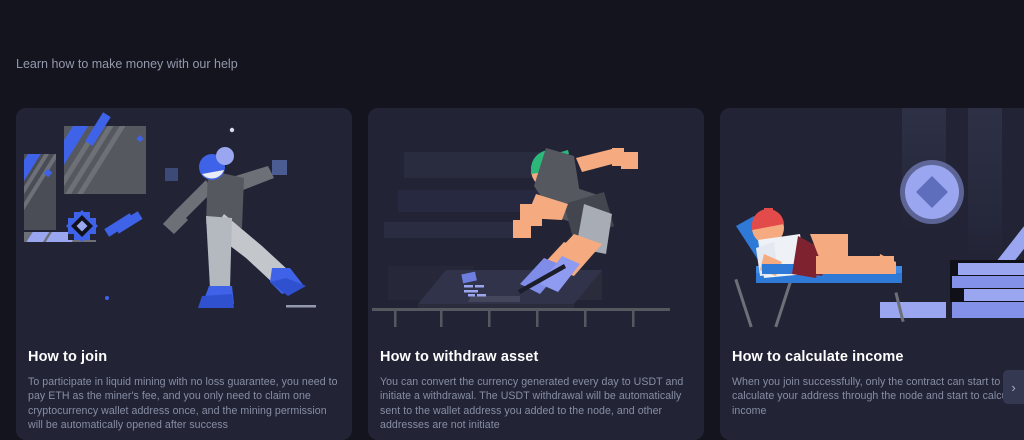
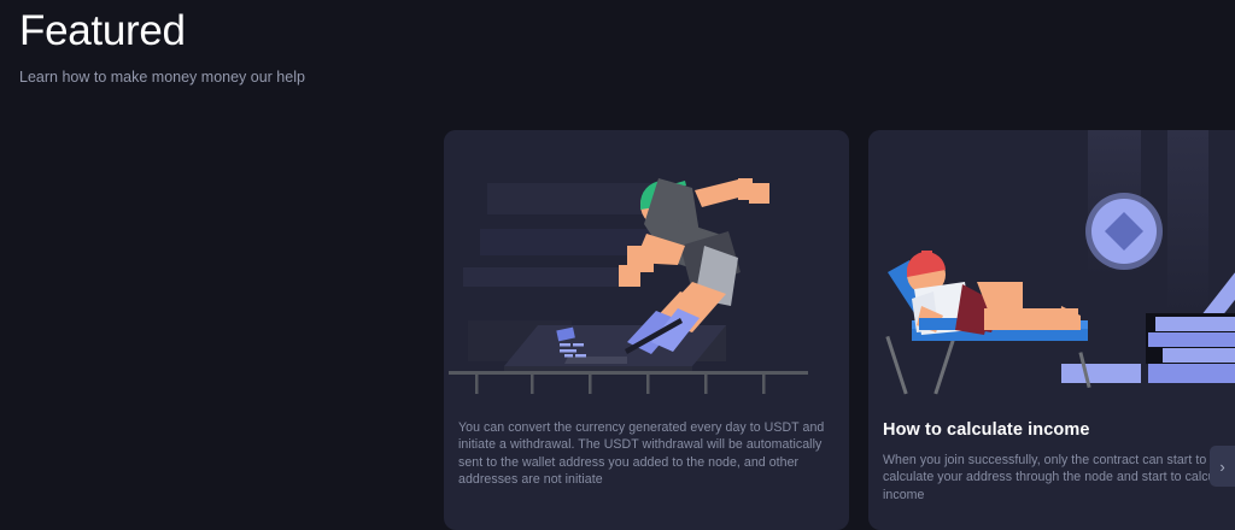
+ Featured
- Learn how to make money with our help
+ Learn how to make money money our help
- How to join
- To participate in liquid mining with no loss guarantee, you need to pay ETH as the miner's fee, and you only need to claim one cryptocurrency wallet address once, and the mining permission will be automatically opened after success
- How to withdraw asset
  You can convert the currency generated every day to USDT and initiate a withdrawal. The USDT withdrawal will be automatically sent to the wallet address you added to the node, and other addresses are not initiate
  How to calculate income
  When you join successfully, only the contract can start to calculate your address through the node and start to calc income
  ›
